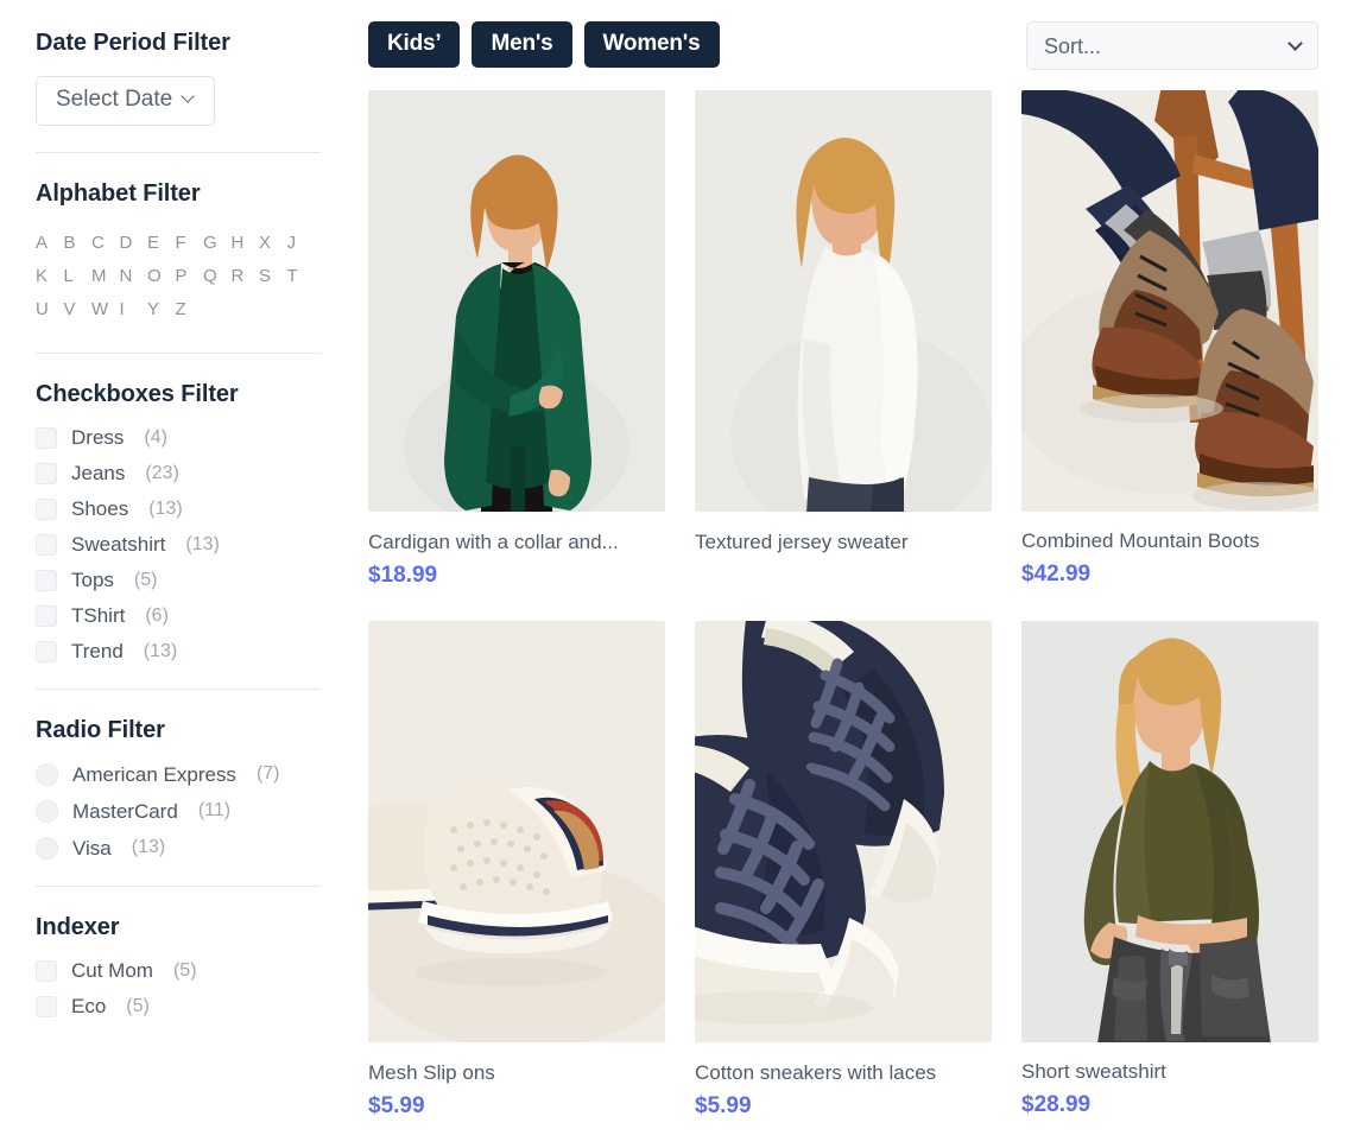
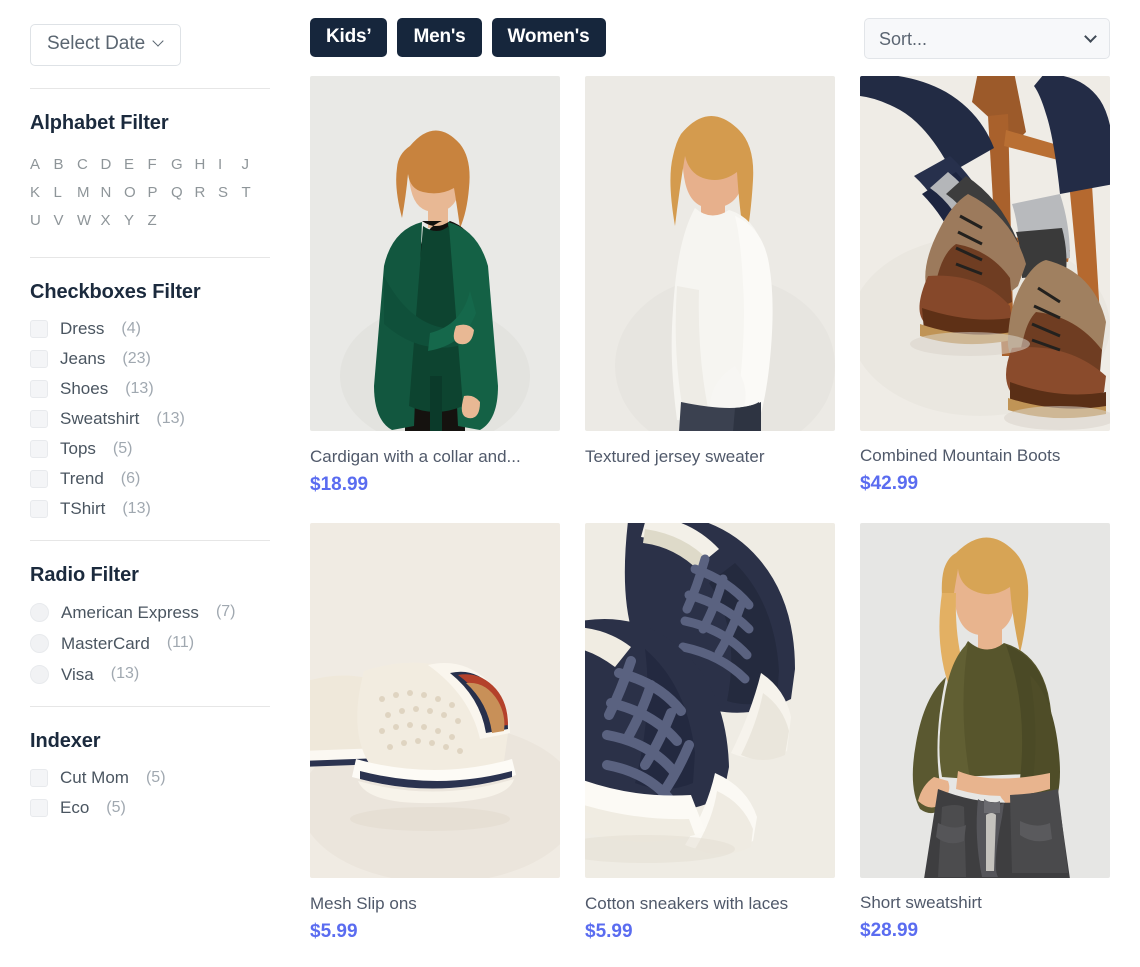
- Date Period Filter
  Select Date
  Alphabet Filter
- A B C D E F G H X J
+ A B C D E F G H I J
  K L M N O P Q R S T
- U V W I Y Z
+ U V W X Y Z
  Checkboxes Filter
  Dress
  (4)
  Jeans
  (23)
  Shoes
  (13)
  Sweatshirt
  (13)
  Tops
  (5)
- TShirt
+ Trend
  (6)
- Trend
+ TShirt
  (13)
  Radio Filter
  American Express
  (7)
  MasterCard
  (11)
  Visa
  (13)
  Indexer
  Cut Mom
  (5)
  Eco
  (5)
  Kids’
  Men's
  Women's
  Sort...
  Cardigan with a collar and...
  $18.99
  Textured jersey sweater
  Combined Mountain Boots
  $42.99
  Mesh Slip ons
  $5.99
  Cotton sneakers with laces
  $5.99
  Short sweatshirt
  $28.99
